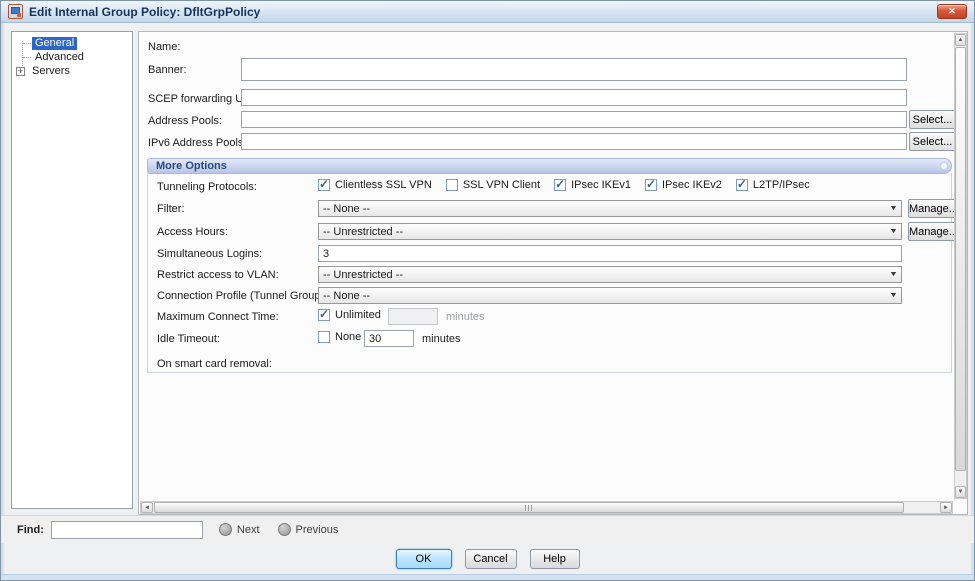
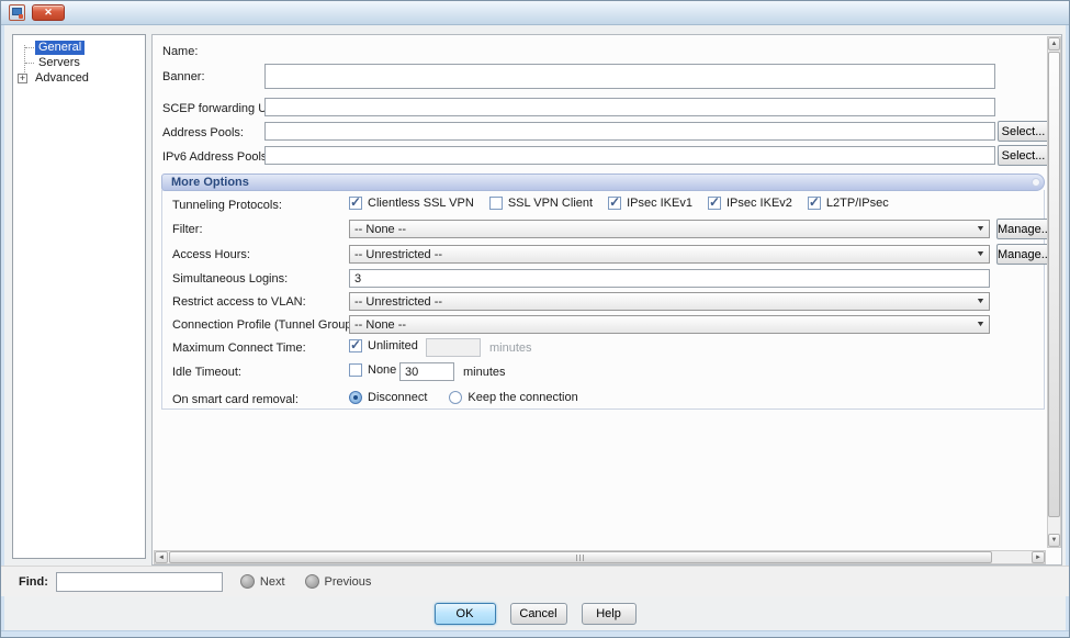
- Edit Internal Group Policy: DfltGrpPolicy
  ✕
  General
- Advanced
+ Servers
  +
- Servers
+ Advanced
  Name:
  Banner:
  SCEP forwarding U
  Address Pools:
  Select...
  IPv6 Address Pool
  Select...
  More Options
  Tunneling Protocols:
  ✓
  Clientless SSL VPN
  SSL VPN Client
  ✓
  IPsec IKEv1
  ✓
  IPsec IKEv2
  ✓
  L2TP/IPsec
  Filter:
  -- None --
  Manage.
  Access Hours:
  -- Unrestricted --
  Manage.
  Simultaneous Logins:
  3
  Restrict access to VLAN:
  -- Unrestricted --
  Connection Profile (Tunnel Grou
  -- None --
  Maximum Connect Time:
  ✓
  Unlimited
  minutes
  Idle Timeout:
  None
  30
  minutes
  On smart card removal:
+ Disconnect
+ Keep the connection
  Find:
  Next
  Previous
  OK
  Cancel
  Help
